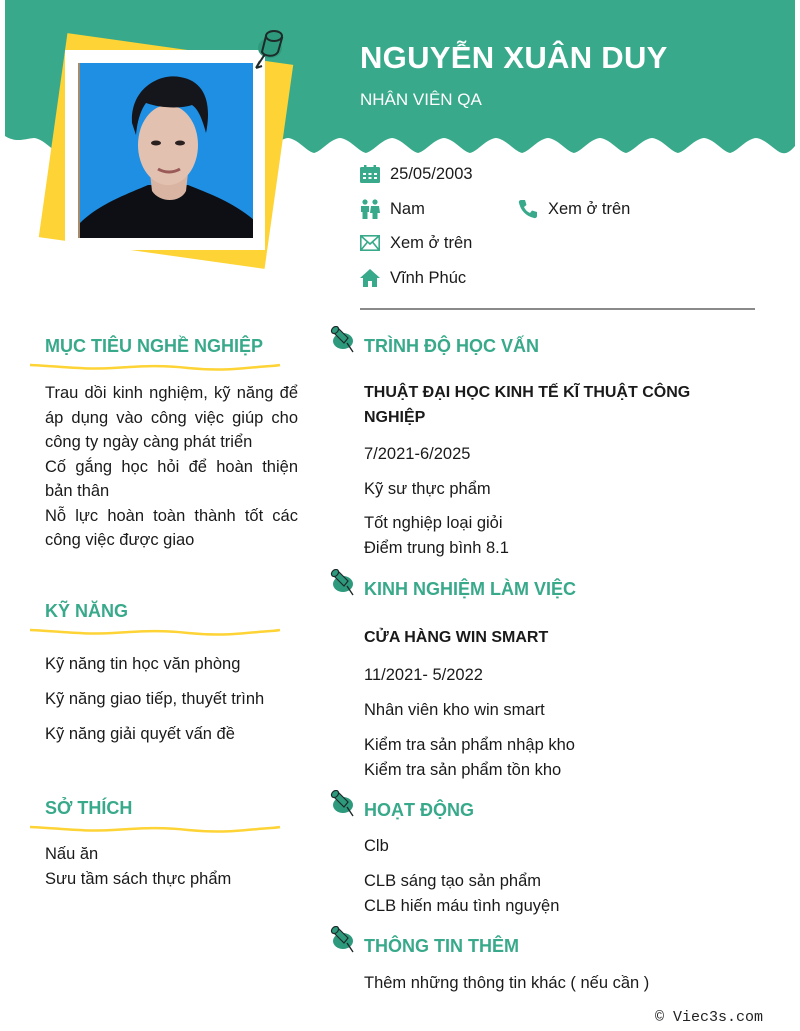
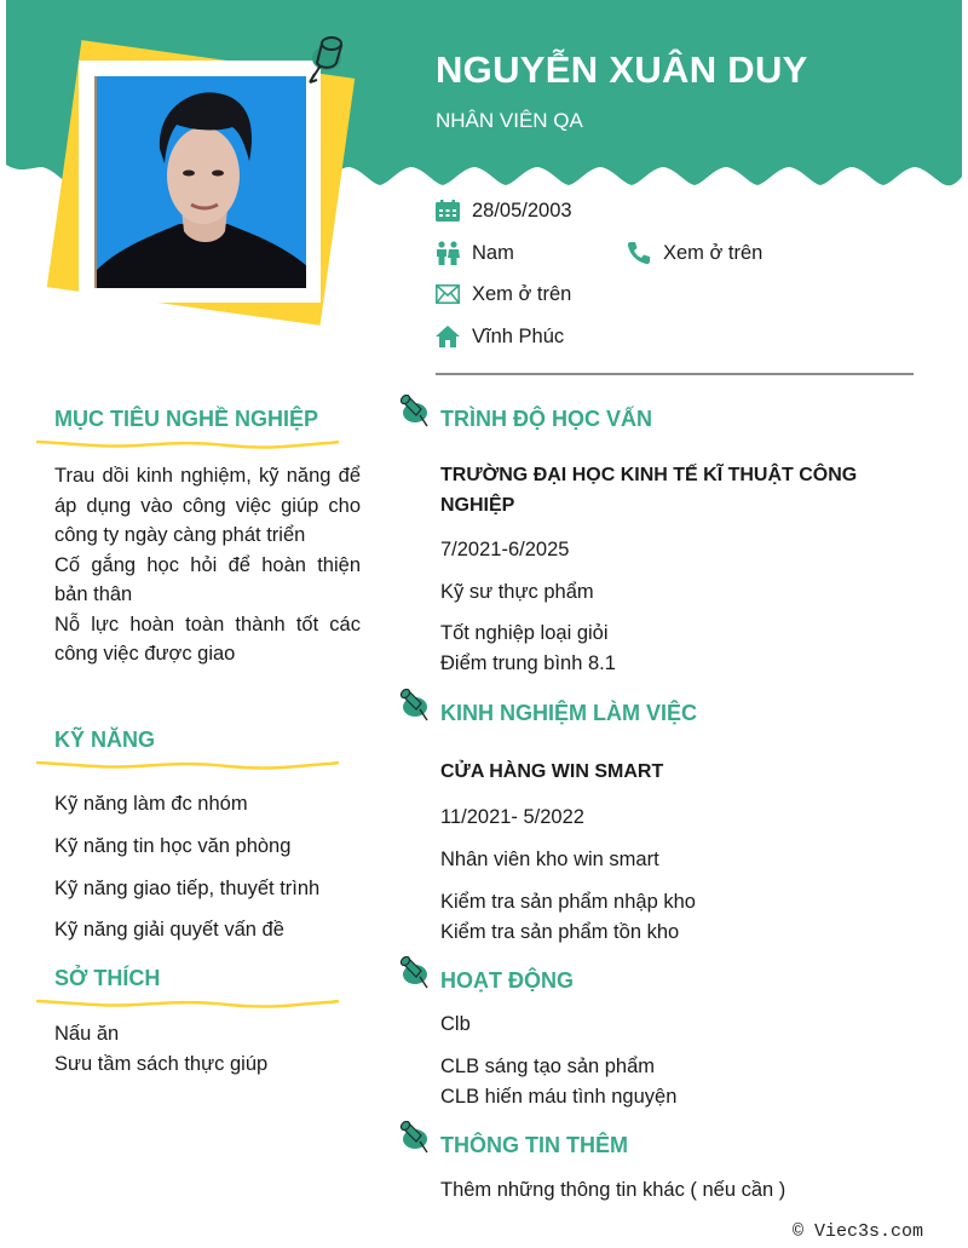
  NGUYỄN XUÂN DUY
  NHÂN VIÊN QA
- 25/05/2003
+ 28/05/2003
  Nam
  Xem ở trên
  Xem ở trên
  Vĩnh Phúc
  MỤC TIÊU NGHỀ NGHIỆP
  Trau dồi kinh nghiệm, kỹ năng để áp dụng vào công việc giúp cho công ty ngày càng phát triển
  Cố gắng học hỏi để hoàn thiện bản thân
  Nỗ lực hoàn toàn thành tốt các công việc được giao
  KỸ NĂNG
+ Kỹ năng làm đc nhóm
  Kỹ năng tin học văn phòng
  Kỹ năng giao tiếp, thuyết trình
  Kỹ năng giải quyết vấn đề
  SỞ THÍCH
  Nấu ăn
- Sưu tầm sách thực phẩm
+ Sưu tầm sách thực giúp
  TRÌNH ĐỘ HỌC VẤN
- THUẬT ĐẠI HỌC KINH TẾ KĨ THUẬT CÔNG NGHIỆP
+ TRƯỜNG ĐẠI HỌC KINH TẾ KĨ THUẬT CÔNG NGHIỆP
  7/2021-6/2025
  Kỹ sư thực phẩm
  Tốt nghiệp loại giỏi
  Điểm trung bình 8.1
  KINH NGHIỆM LÀM VIỆC
  CỬA HÀNG WIN SMART
  11/2021- 5/2022
  Nhân viên kho win smart
  Kiểm tra sản phẩm nhập kho
  Kiểm tra sản phẩm tồn kho
  HOẠT ĐỘNG
  Clb
  CLB sáng tạo sản phẩm
  CLB hiến máu tình nguyện
  THÔNG TIN THÊM
  Thêm những thông tin khác ( nếu cần )
  © Viec3s.com
